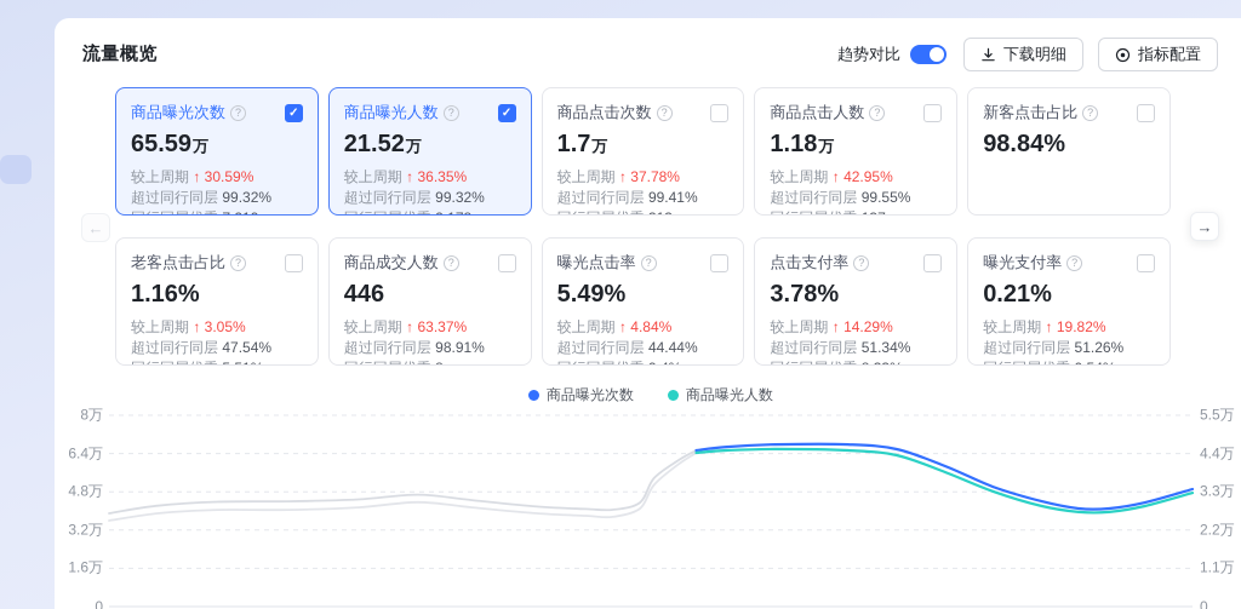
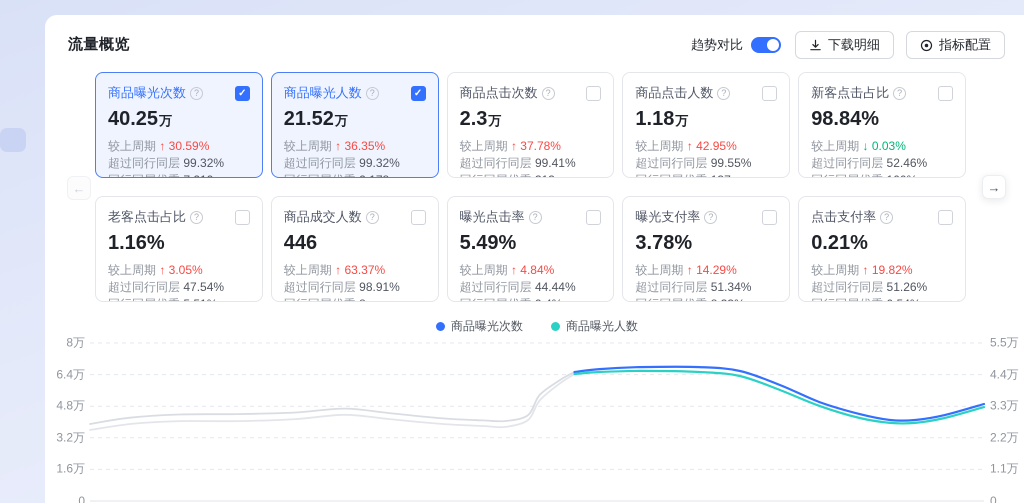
  流量概览
  趋势对比
  下载明细
  指标配置
  商品曝光次数
  ?
  ✓
- 65.59万
+ 40.25万
  较上周期 ↑ 30.59%
  超过同行同层 99.32%
  商品曝光人数
  ?
  ✓
  21.52万
  较上周期 ↑ 36.35%
  超过同行同层 99.32%
  商品点击次数
  ?
- 1.7万
+ 2.3万
  较上周期 ↑ 37.78%
  超过同行同层 99.41%
  商品点击人数
  ?
  1.18万
  较上周期 ↑ 42.95%
  超过同行同层 99.55%
  新客点击占比
  ?
  98.84%
+ 较上周期 ↓ 0.03%
+ 超过同行同层 52.46%
  老客点击占比
  ?
  1.16%
  较上周期 ↑ 3.05%
  超过同行同层 47.54%
  商品成交人数
  ?
  446
  较上周期 ↑ 63.37%
  超过同行同层 98.91%
  曝光点击率
  ?
  5.49%
  较上周期 ↑ 4.84%
  超过同行同层 44.44%
- 点击支付率
+ 曝光支付率
  ?
  3.78%
  较上周期 ↑ 14.29%
  超过同行同层 51.34%
- 曝光支付率
+ 点击支付率
  ?
  0.21%
  较上周期 ↑ 19.82%
  超过同行同层 51.26%
  ←
  →
  商品曝光次数
  商品曝光人数
  8万
  6.4万
  4.8万
  3.2万
  1.6万
  0
  5.5万
  4.4万
  3.3万
  2.2万
  1.1万
  0
